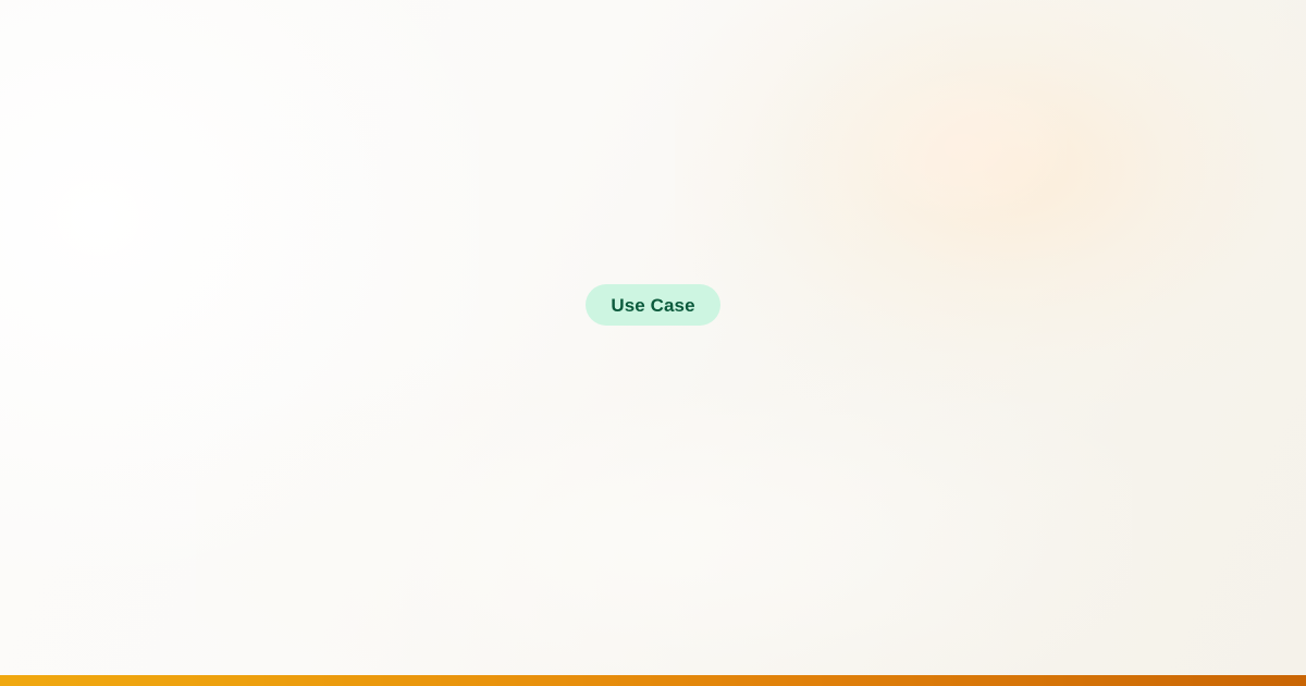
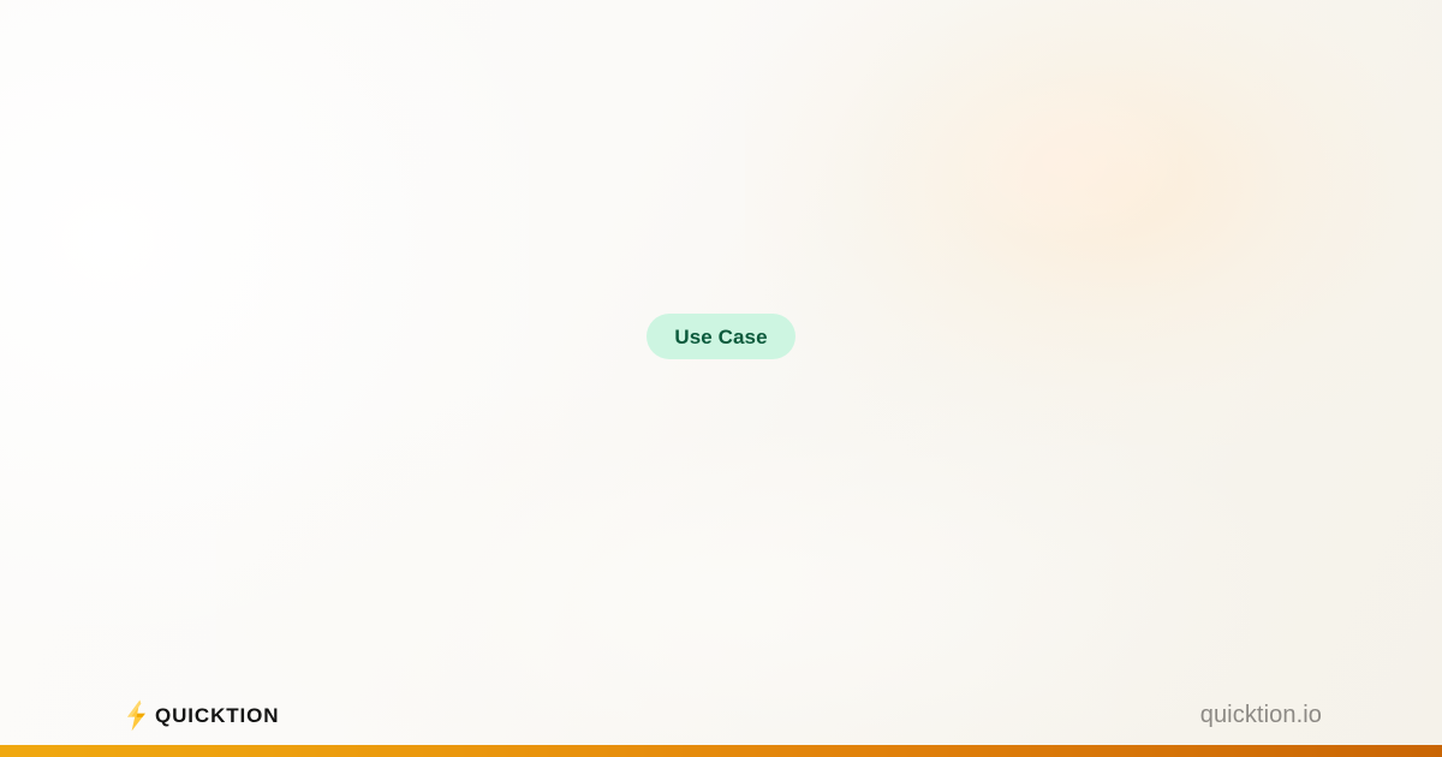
  Use Case
+ QUICKTION
+ quicktion.io
